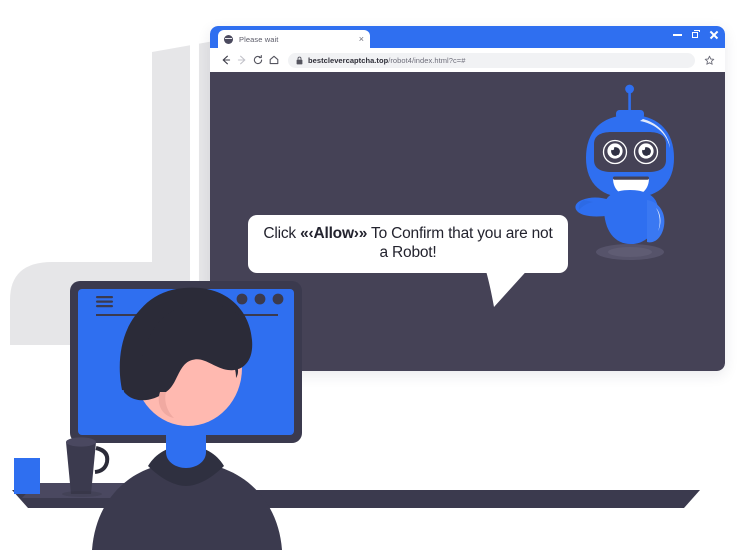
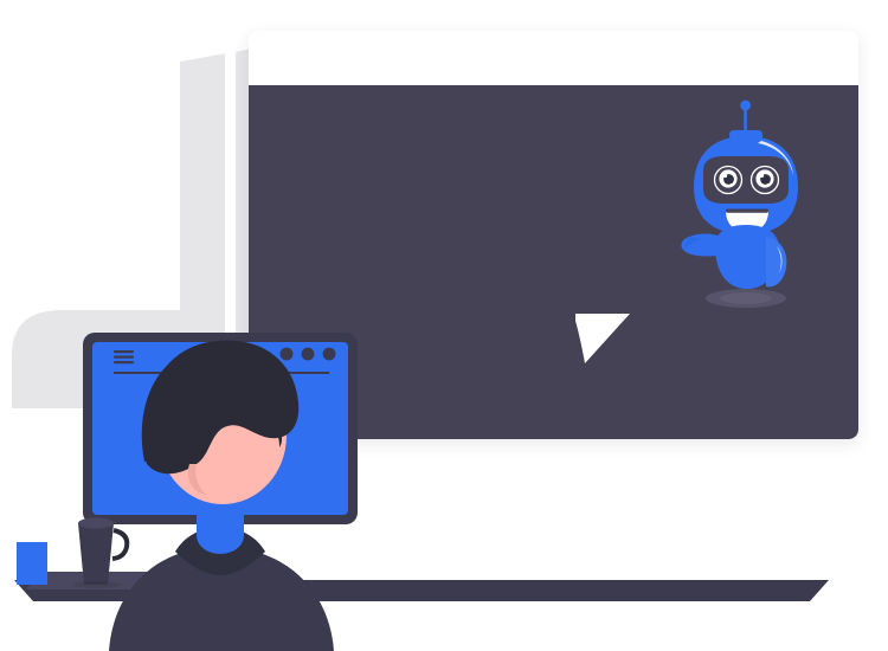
- Please wait
- ×
- bestclevercaptcha.top/robot4/index.html?c=#
- Click «‹Allow›» To Confirm that you are not a Robot!
